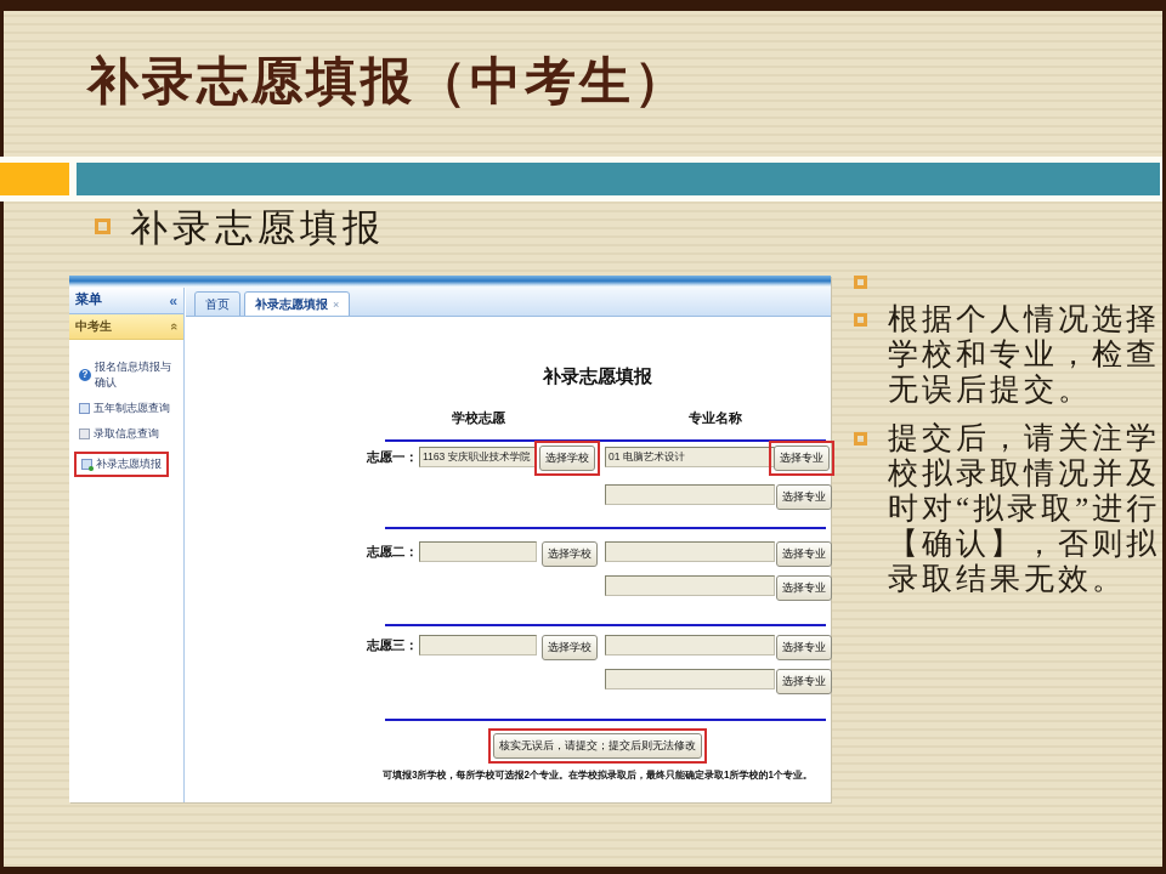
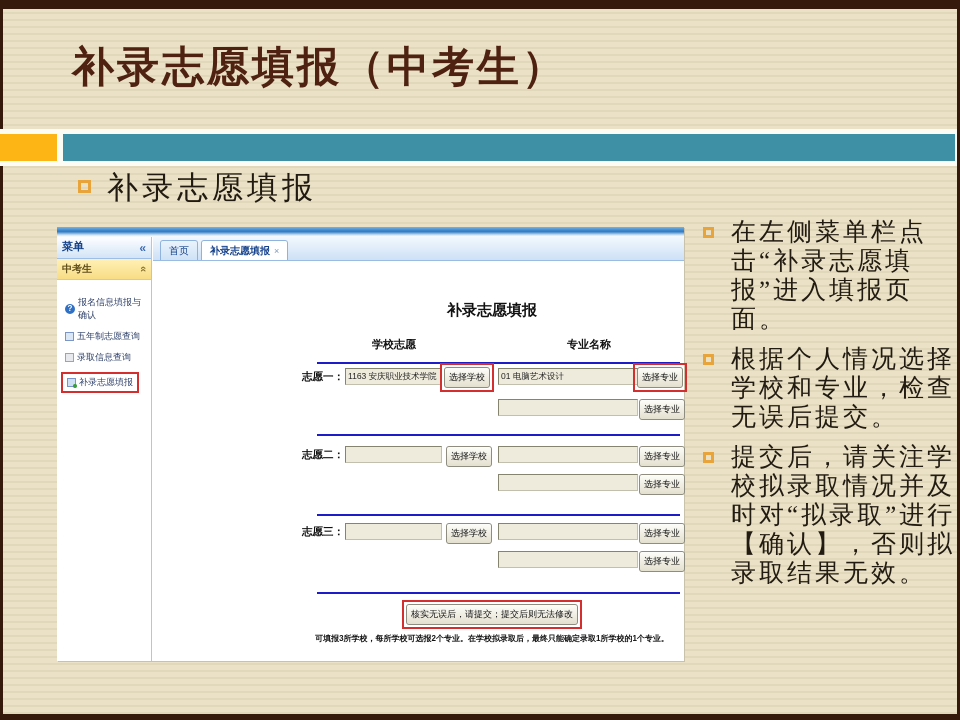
  补录志愿填报（中考生）
  补录志愿填报
  菜单
  «
  中考生
  ?
  报名信息填报与确认
  五年制志愿查询
  录取信息查询
  补录志愿填报
  首页
  补录志愿填报
  ×
  补录志愿填报
  学校志愿
  专业名称
  志愿一：
  1163 安庆职业技术学院
  选择学校
  01 电脑艺术设计
  选择专业
  选择专业
  志愿二：
  选择学校
  选择专业
  选择专业
  志愿三：
  选择学校
  选择专业
  选择专业
  核实无误后，请提交；提交后则无法修改
  可填报3所学校，每所学校可选报2个专业。在学校拟录取后，最终只能确定录取1所学校的1个专业。
+ 在左侧菜单栏点击“补录志愿填报”进入填报页面。
  根据个人情况选择学校和专业，检查无误后提交。
  提交后，请关注学校拟录取情况并及时对“拟录取”进行【确认】，否则拟录取结果无效。
